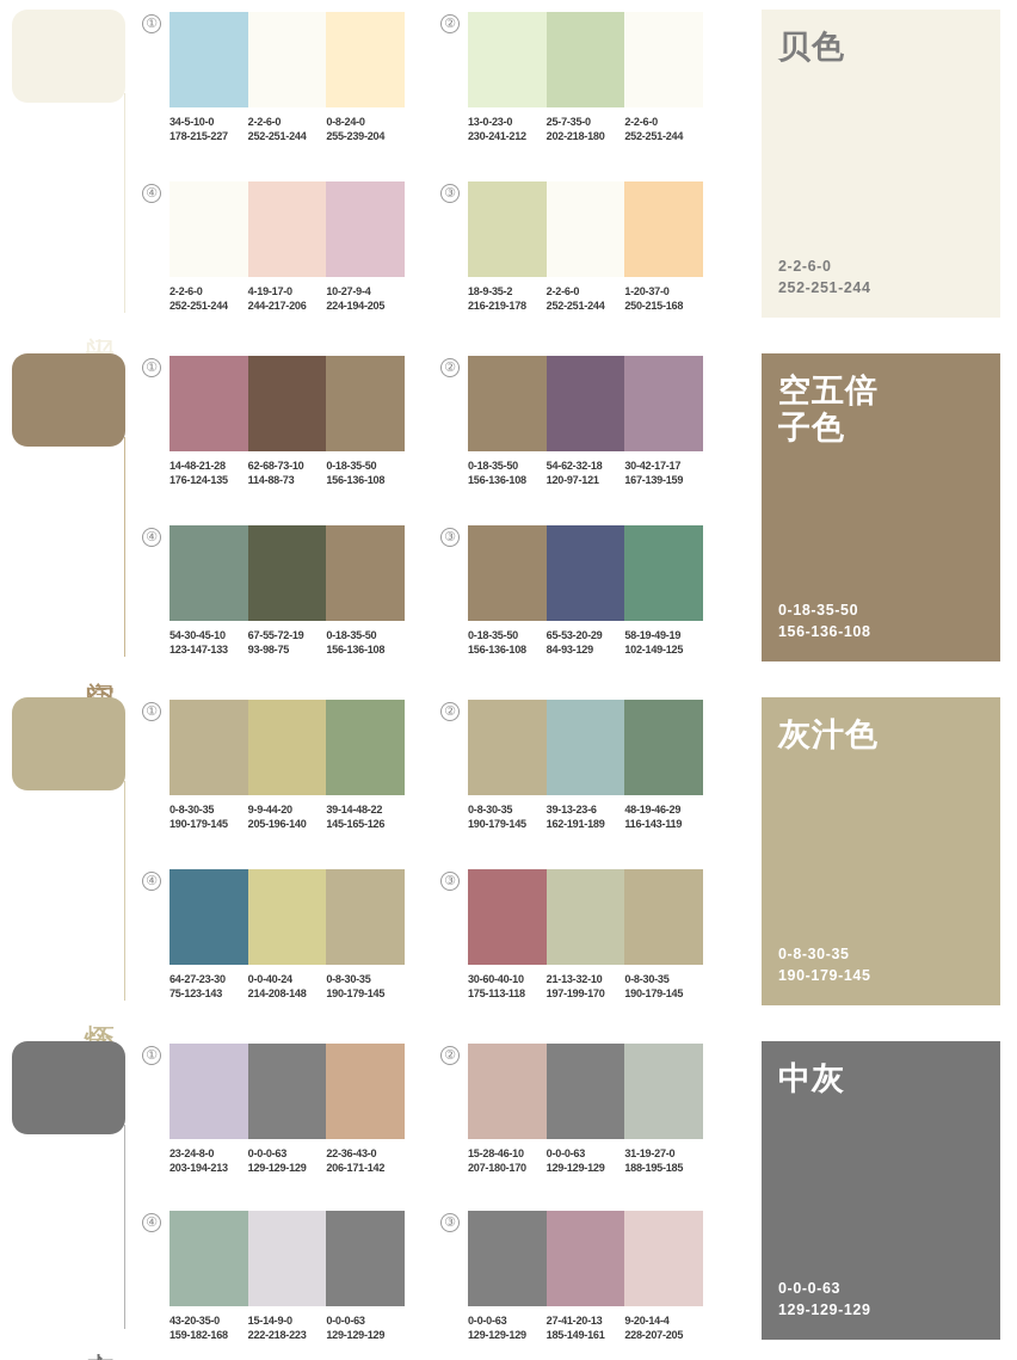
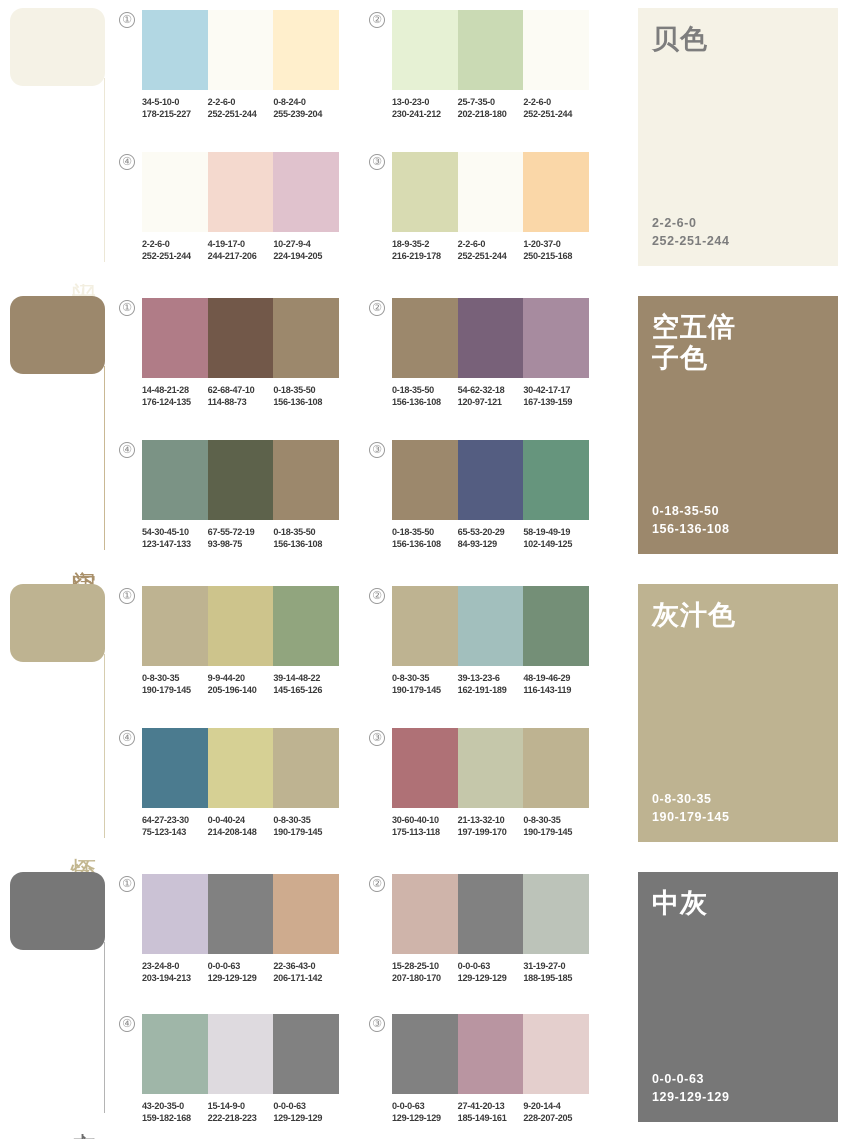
  ①
  34-5-10-0
  178-215-227
  2-2-6-0
  252-251-244
  0-8-24-0
  255-239-204
  ②
  13-0-23-0
  230-241-212
  25-7-35-0
  202-218-180
  2-2-6-0
  252-251-244
  ④
  2-2-6-0
  252-251-244
  4-19-17-0
  244-217-206
  10-27-9-4
  224-194-205
  ③
  18-9-35-2
  216-219-178
  2-2-6-0
  252-251-244
  1-20-37-0
  250-215-168
  贝色
  2-2-6-0
  252-251-244
  ①
  14-48-21-28
  176-124-135
- 62-68-73-10
+ 62-68-47-10
  114-88-73
  0-18-35-50
  156-136-108
  ②
  0-18-35-50
  156-136-108
  54-62-32-18
  120-97-121
  30-42-17-17
  167-139-159
  ④
  54-30-45-10
  123-147-133
  67-55-72-19
  93-98-75
  0-18-35-50
  156-136-108
  ③
  0-18-35-50
  156-136-108
  65-53-20-29
  84-93-129
  58-19-49-19
  102-149-125
  空五倍
  子色
  0-18-35-50
  156-136-108
  ①
  0-8-30-35
  190-179-145
  9-9-44-20
  205-196-140
  39-14-48-22
  145-165-126
  ②
  0-8-30-35
  190-179-145
  39-13-23-6
  162-191-189
  48-19-46-29
  116-143-119
  ④
  64-27-23-30
  75-123-143
  0-0-40-24
  214-208-148
  0-8-30-35
  190-179-145
  ③
  30-60-40-10
  175-113-118
  21-13-32-10
  197-199-170
  0-8-30-35
  190-179-145
  灰汁色
  0-8-30-35
  190-179-145
  ①
  23-24-8-0
  203-194-213
  0-0-0-63
  129-129-129
  22-36-43-0
  206-171-142
  ②
- 15-28-46-10
+ 15-28-25-10
  207-180-170
  0-0-0-63
  129-129-129
  31-19-27-0
  188-195-185
  ④
  43-20-35-0
  159-182-168
  15-14-9-0
  222-218-223
  0-0-0-63
  129-129-129
  ③
  0-0-0-63
  129-129-129
  27-41-20-13
  185-149-161
  9-20-14-4
  228-207-205
  中灰
  0-0-0-63
  129-129-129
